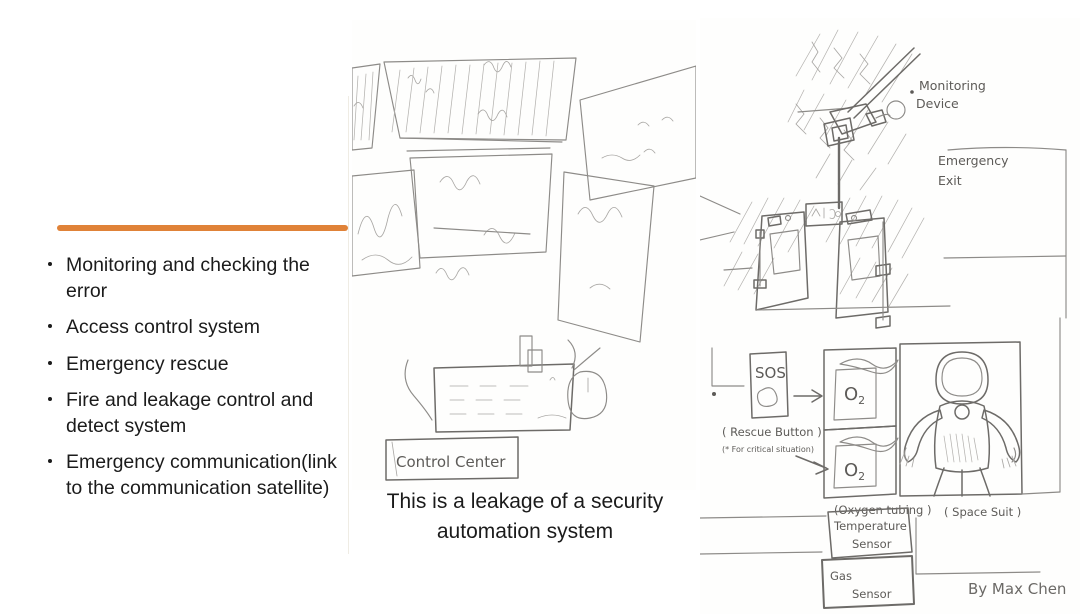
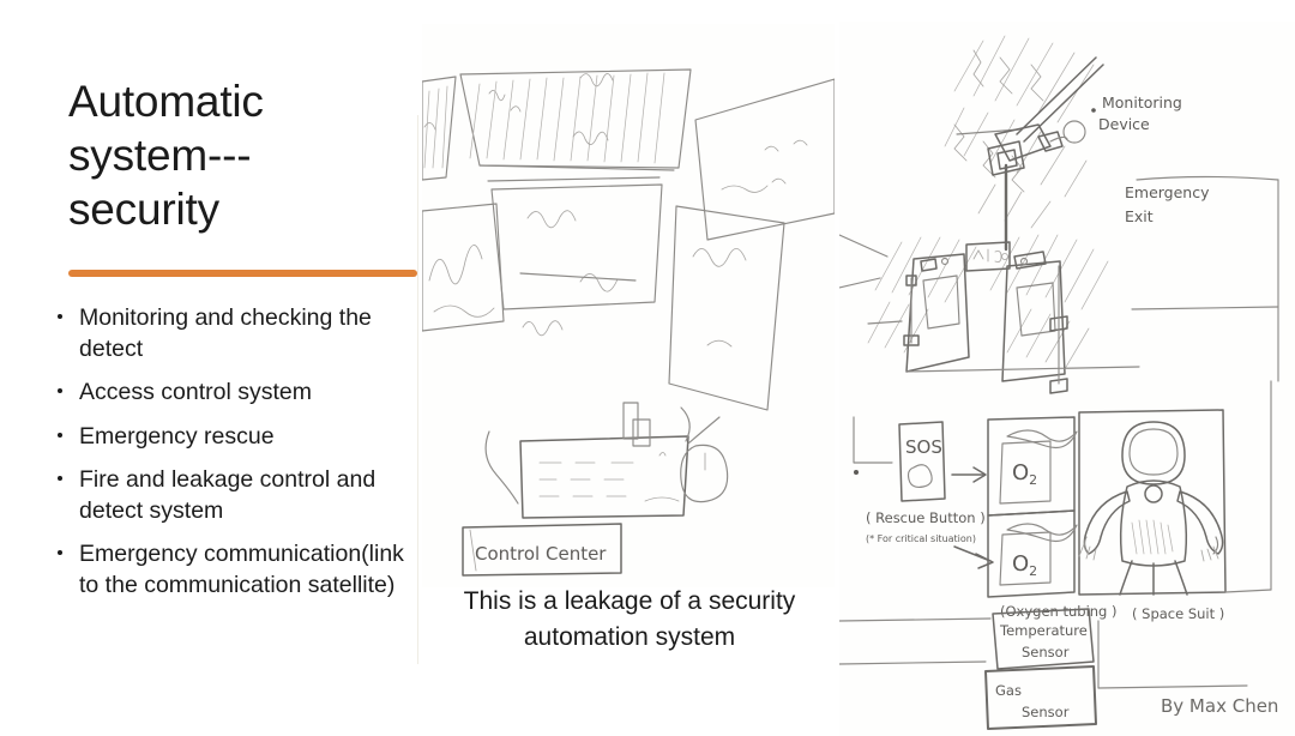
+ Automatic
+ system---
+ security
- Monitoring and checking the error
+ Monitoring and checking the detect
  Access control system
  Emergency rescue
  Fire and leakage control and detect system
  Emergency communication(link to the communication satellite)
  Control Center
  Monitoring
  Device
  Emergency
  Exit
  SOS
  ( Rescue Button )
  (* For critical situation)
  O2
  O2
  (Ox tubing )
  ( Space Suit )
  Temperature
  Sensor
  Gas
  Sensor
  By Max Chen
  This is a leakage of a security automation system
